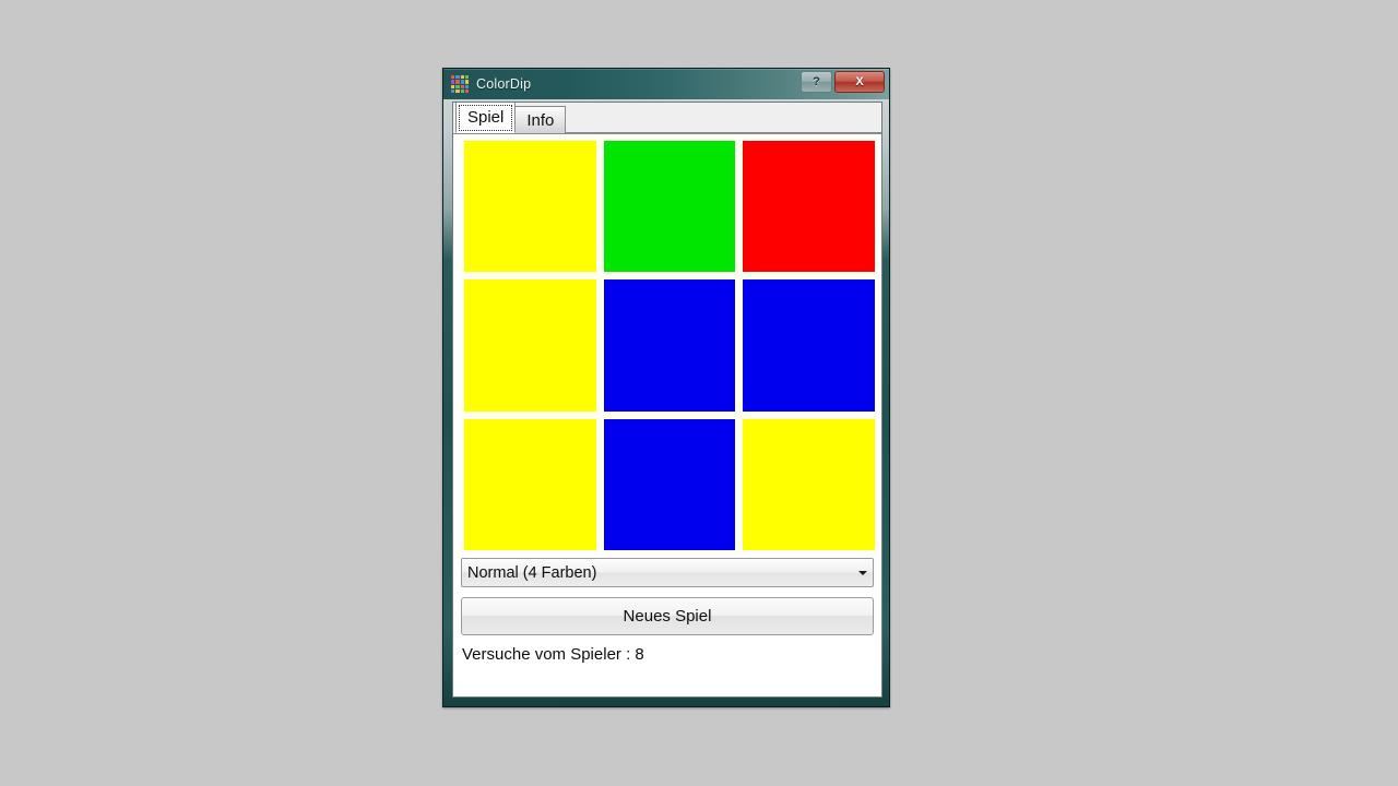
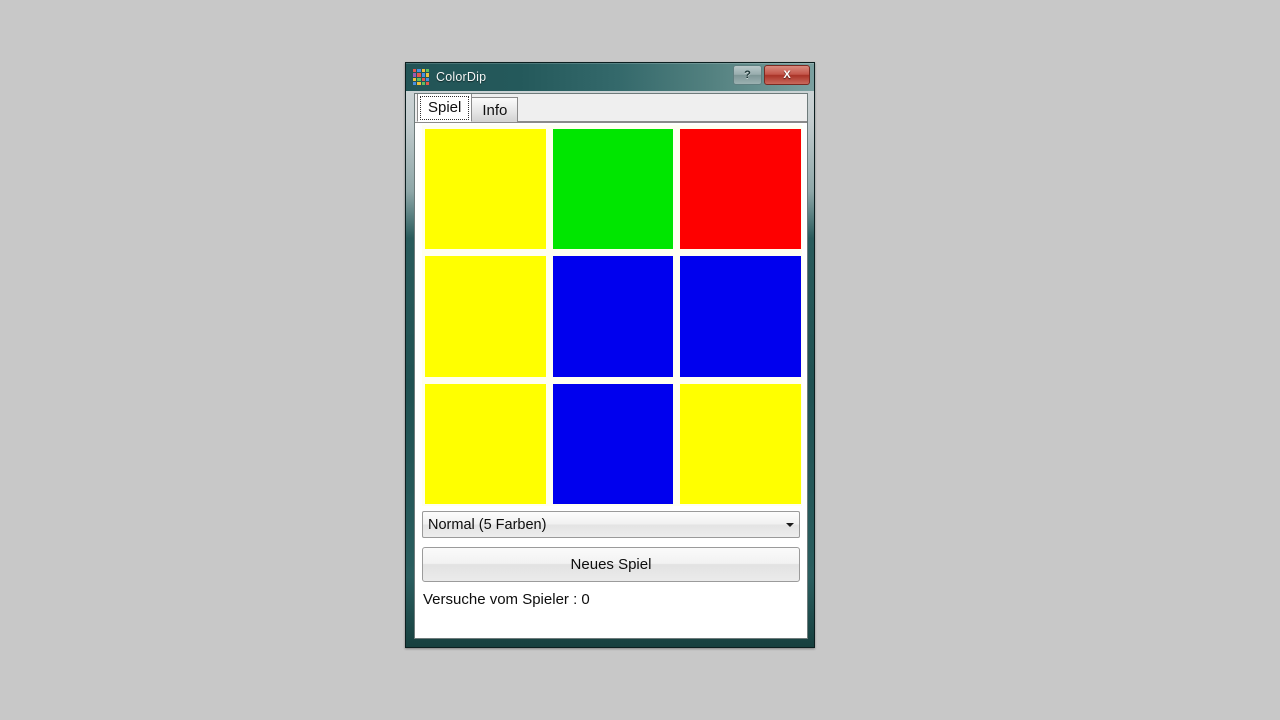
  ColorDip
  ?
  X
  Spiel
  Info
- Normal (4 Farben)
+ Normal (5 Farben)
  Neues Spiel
- Versuche vom Spieler : 8
+ Versuche vom Spieler : 0
